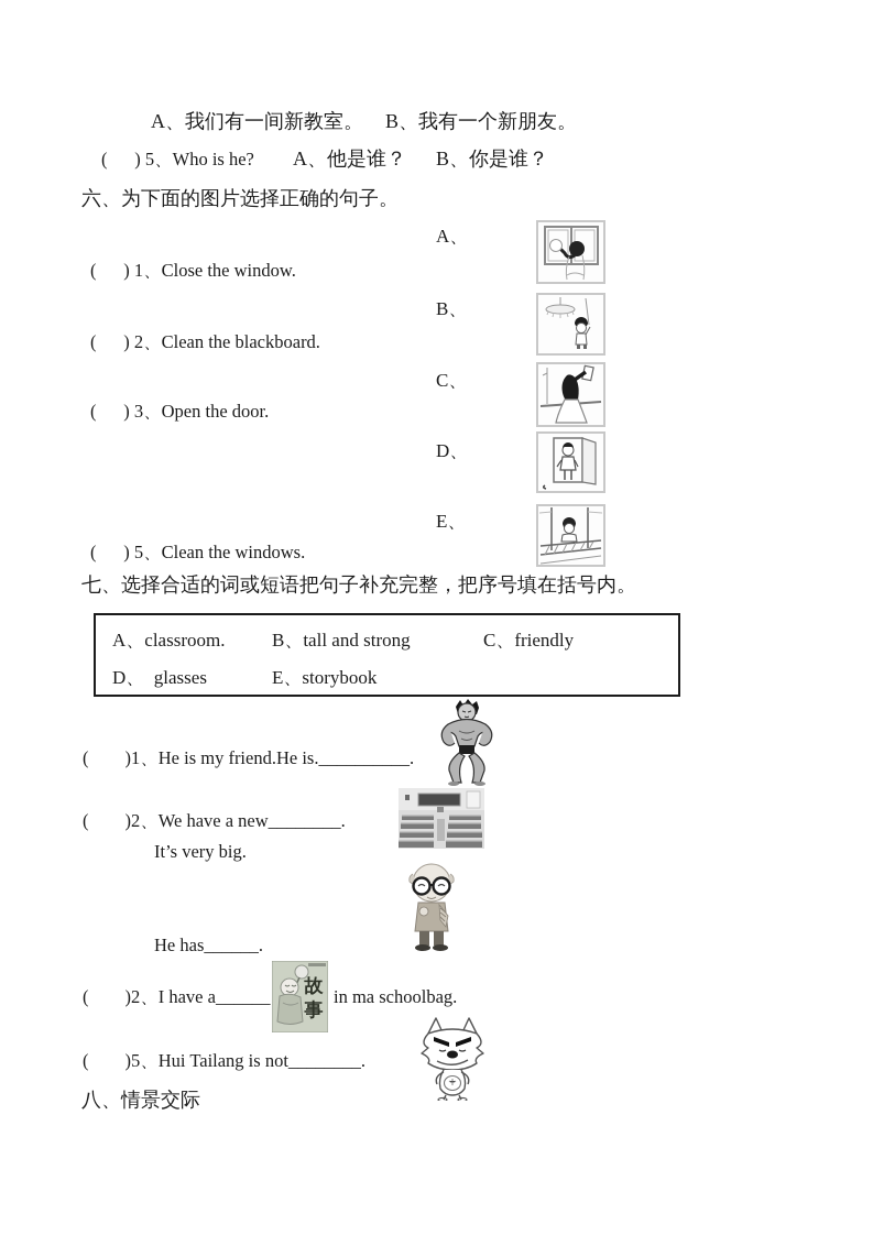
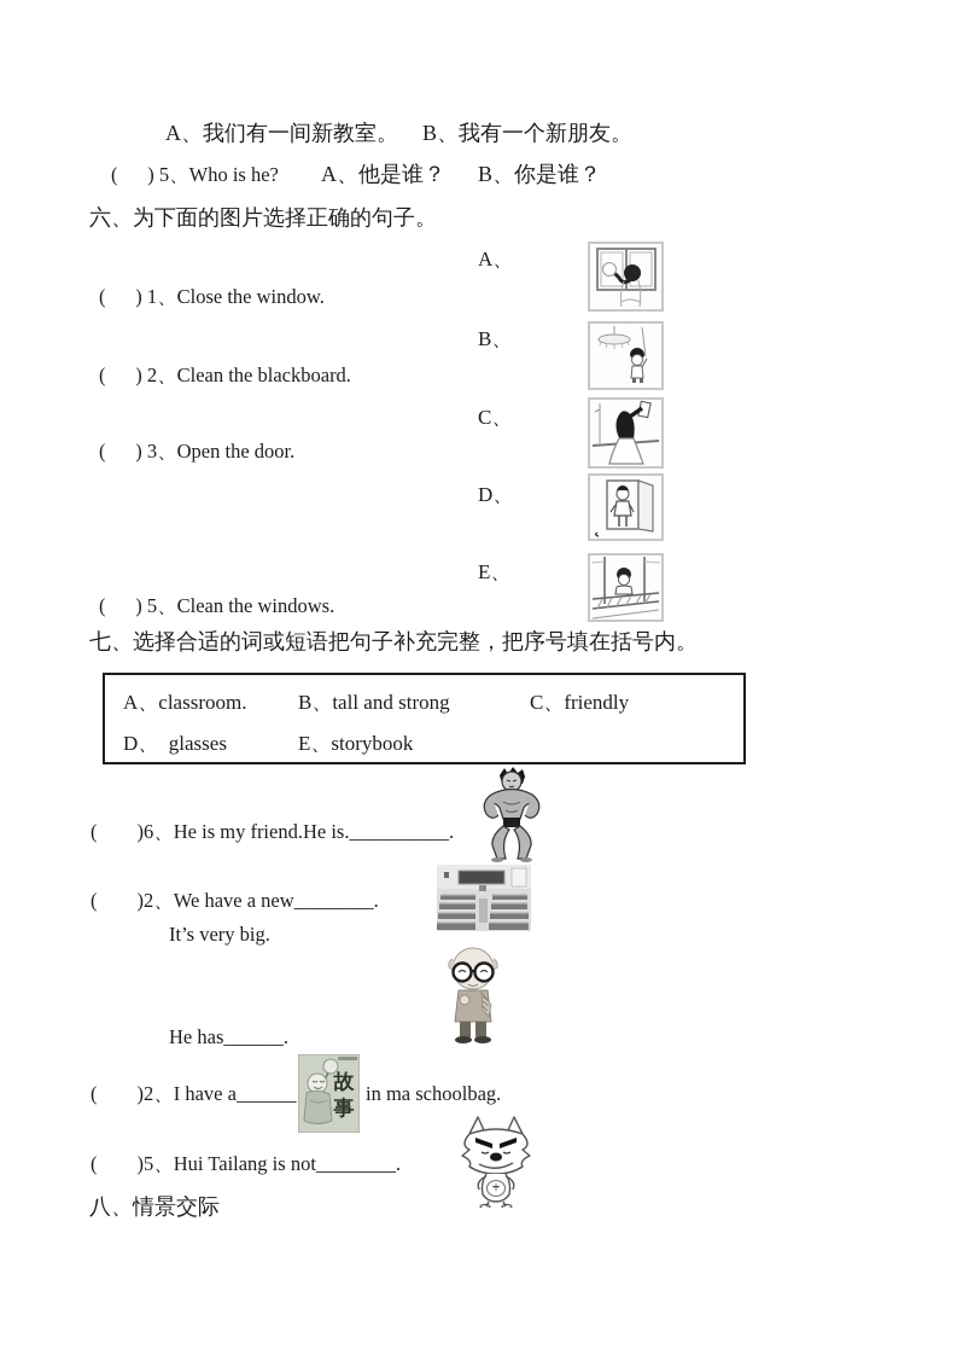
  A、我们有一间新教室。
  B、我有一个新朋友。
  ( ) 5、Who is he?
  A、他是谁？
  B、你是谁？
  六、为下面的图片选择正确的句子。
  ( ) 1、Close the window.
  ( ) 2、Clean the blackboard.
  ( ) 3、Open the door.
  ( ) 5、Clean the windows.
  A、
  B、
  C、
  D、
  E、
  七、选择合适的词或短语把句子补充完整，把序号填在括号内。
  A、classroom.
  B、tall and strong
  C、friendly
  D、 glasses
  E、storybook
- ( )1、He is my friend.He is.__________.
+ ( )6、He is my friend.He is.__________.
  ( )2、We have a new________.
  It’s very big.
  He has______.
  ( )2、I have a______
  故
  事
  in ma schoolbag.
  ( )5、Hui Tailang is not________.
  八、情景交际
